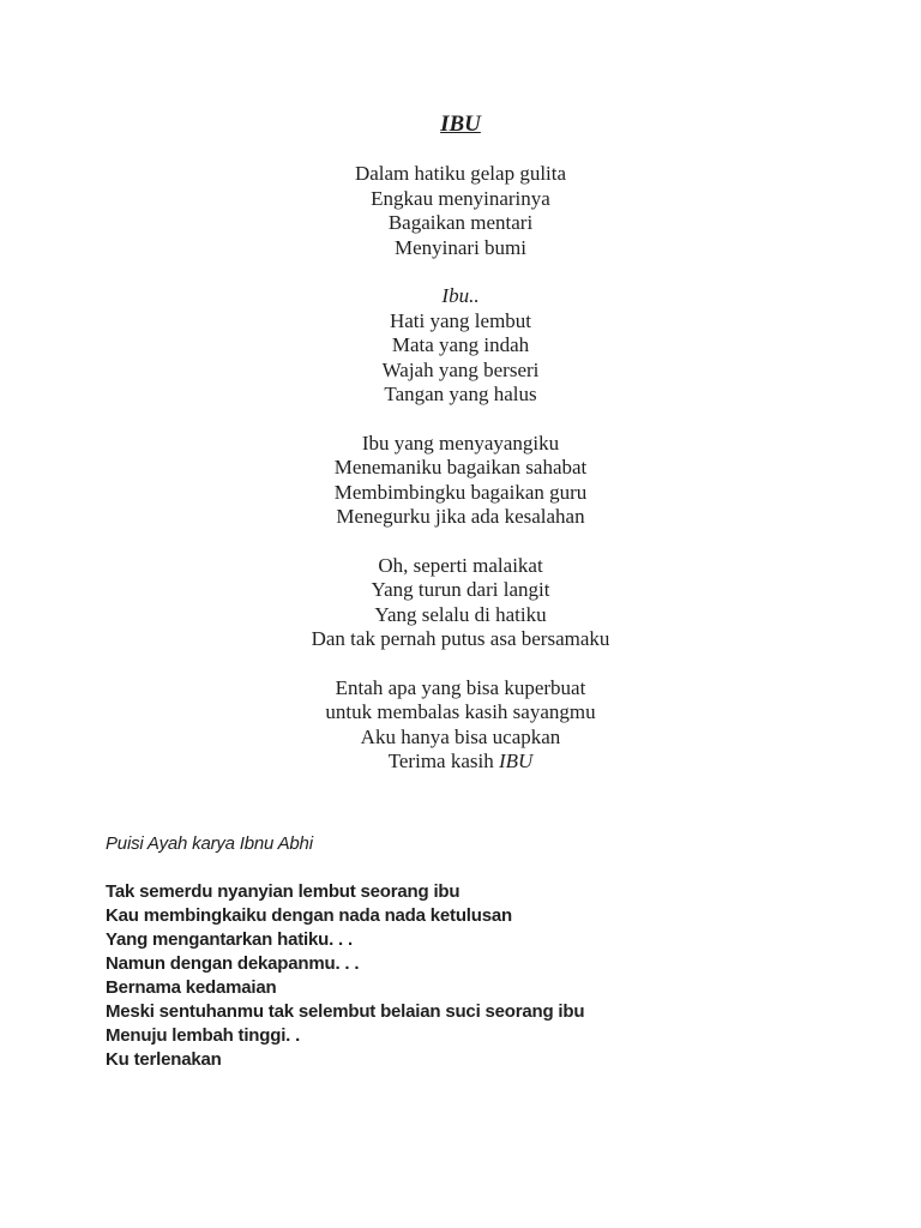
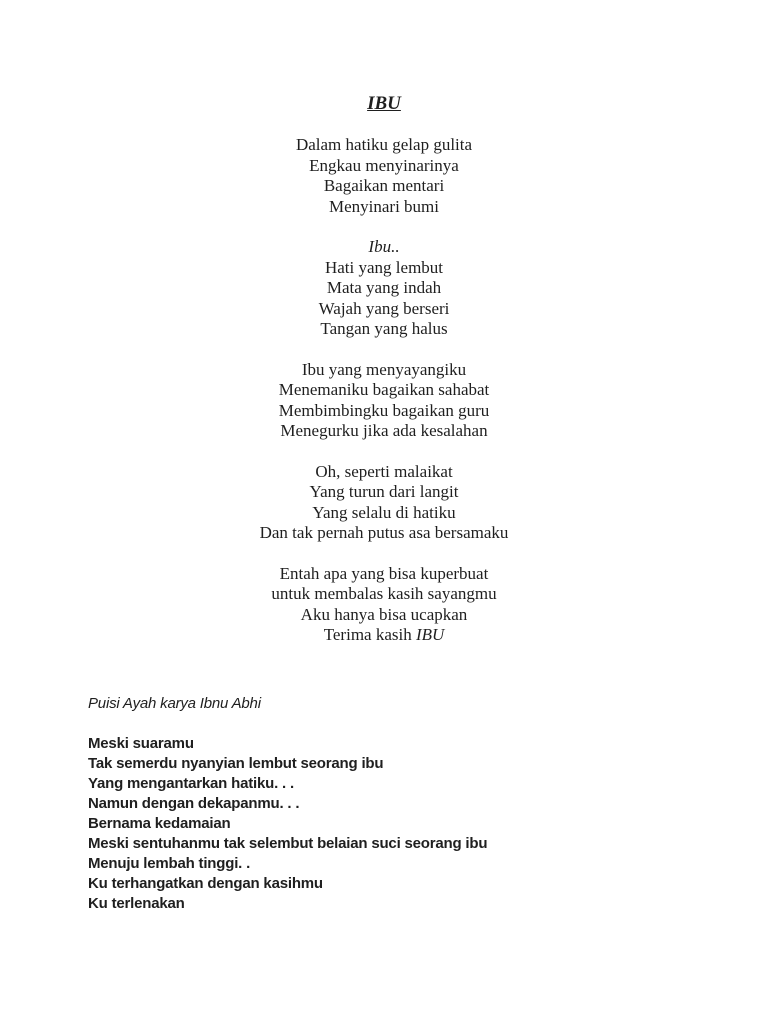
  IBU
  Dalam hatiku gelap gulita
  Engkau menyinarinya
  Bagaikan mentari
  Menyinari bumi
  Ibu..
  Hati yang lembut
  Mata yang indah
  Wajah yang berseri
  Tangan yang halus
  Ibu yang menyayangiku
  Menemaniku bagaikan sahabat
  Membimbingku bagaikan guru
  Menegurku jika ada kesalahan
  Oh, seperti malaikat
  Yang turun dari langit
  Yang selalu di hatiku
  Dan tak pernah putus asa bersamaku
  Entah apa yang bisa kuperbuat
  untuk membalas kasih sayangmu
  Aku hanya bisa ucapkan
  Terima kasih IBU
  Puisi Ayah karya Ibnu Abhi
+ Meski suaramu
  Tak semerdu nyanyian lembut seorang ibu
- Kau membingkaiku dengan nada nada ketulusan
  Yang mengantarkan hatiku. . .
  Namun dengan dekapanmu. . .
  Bernama kedamaian
  Meski sentuhanmu tak selembut belaian suci seorang ibu
  Menuju lembah tinggi. .
+ Ku terhangatkan dengan kasihmu
  Ku terlenakan
